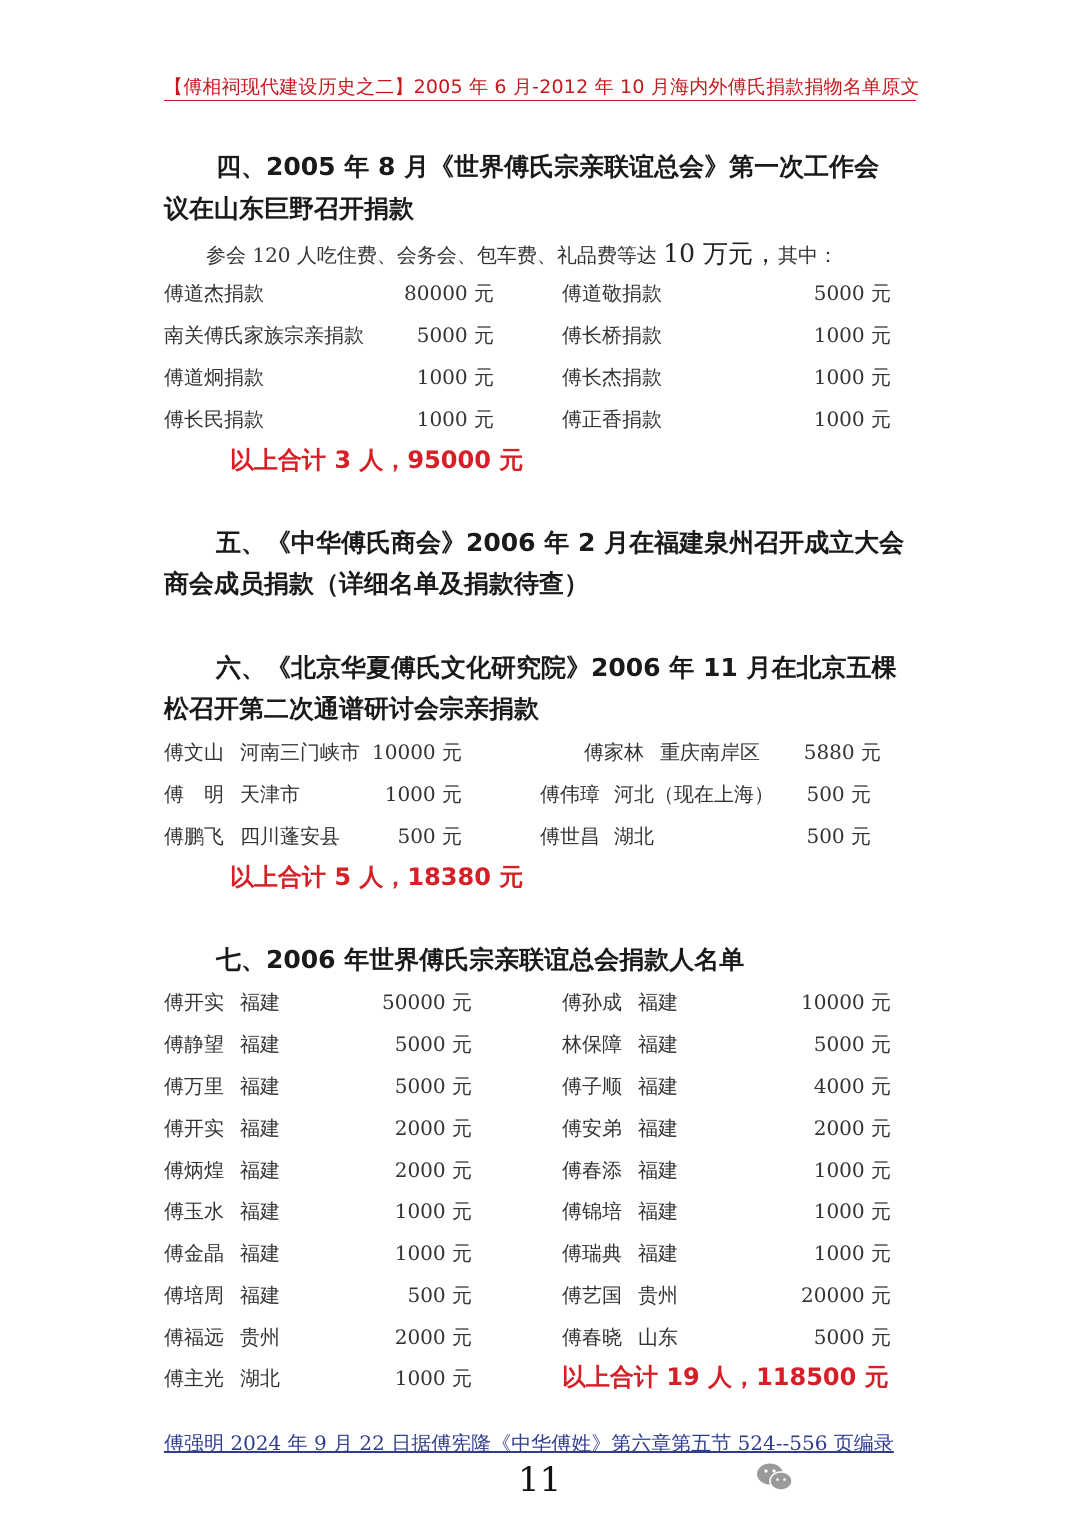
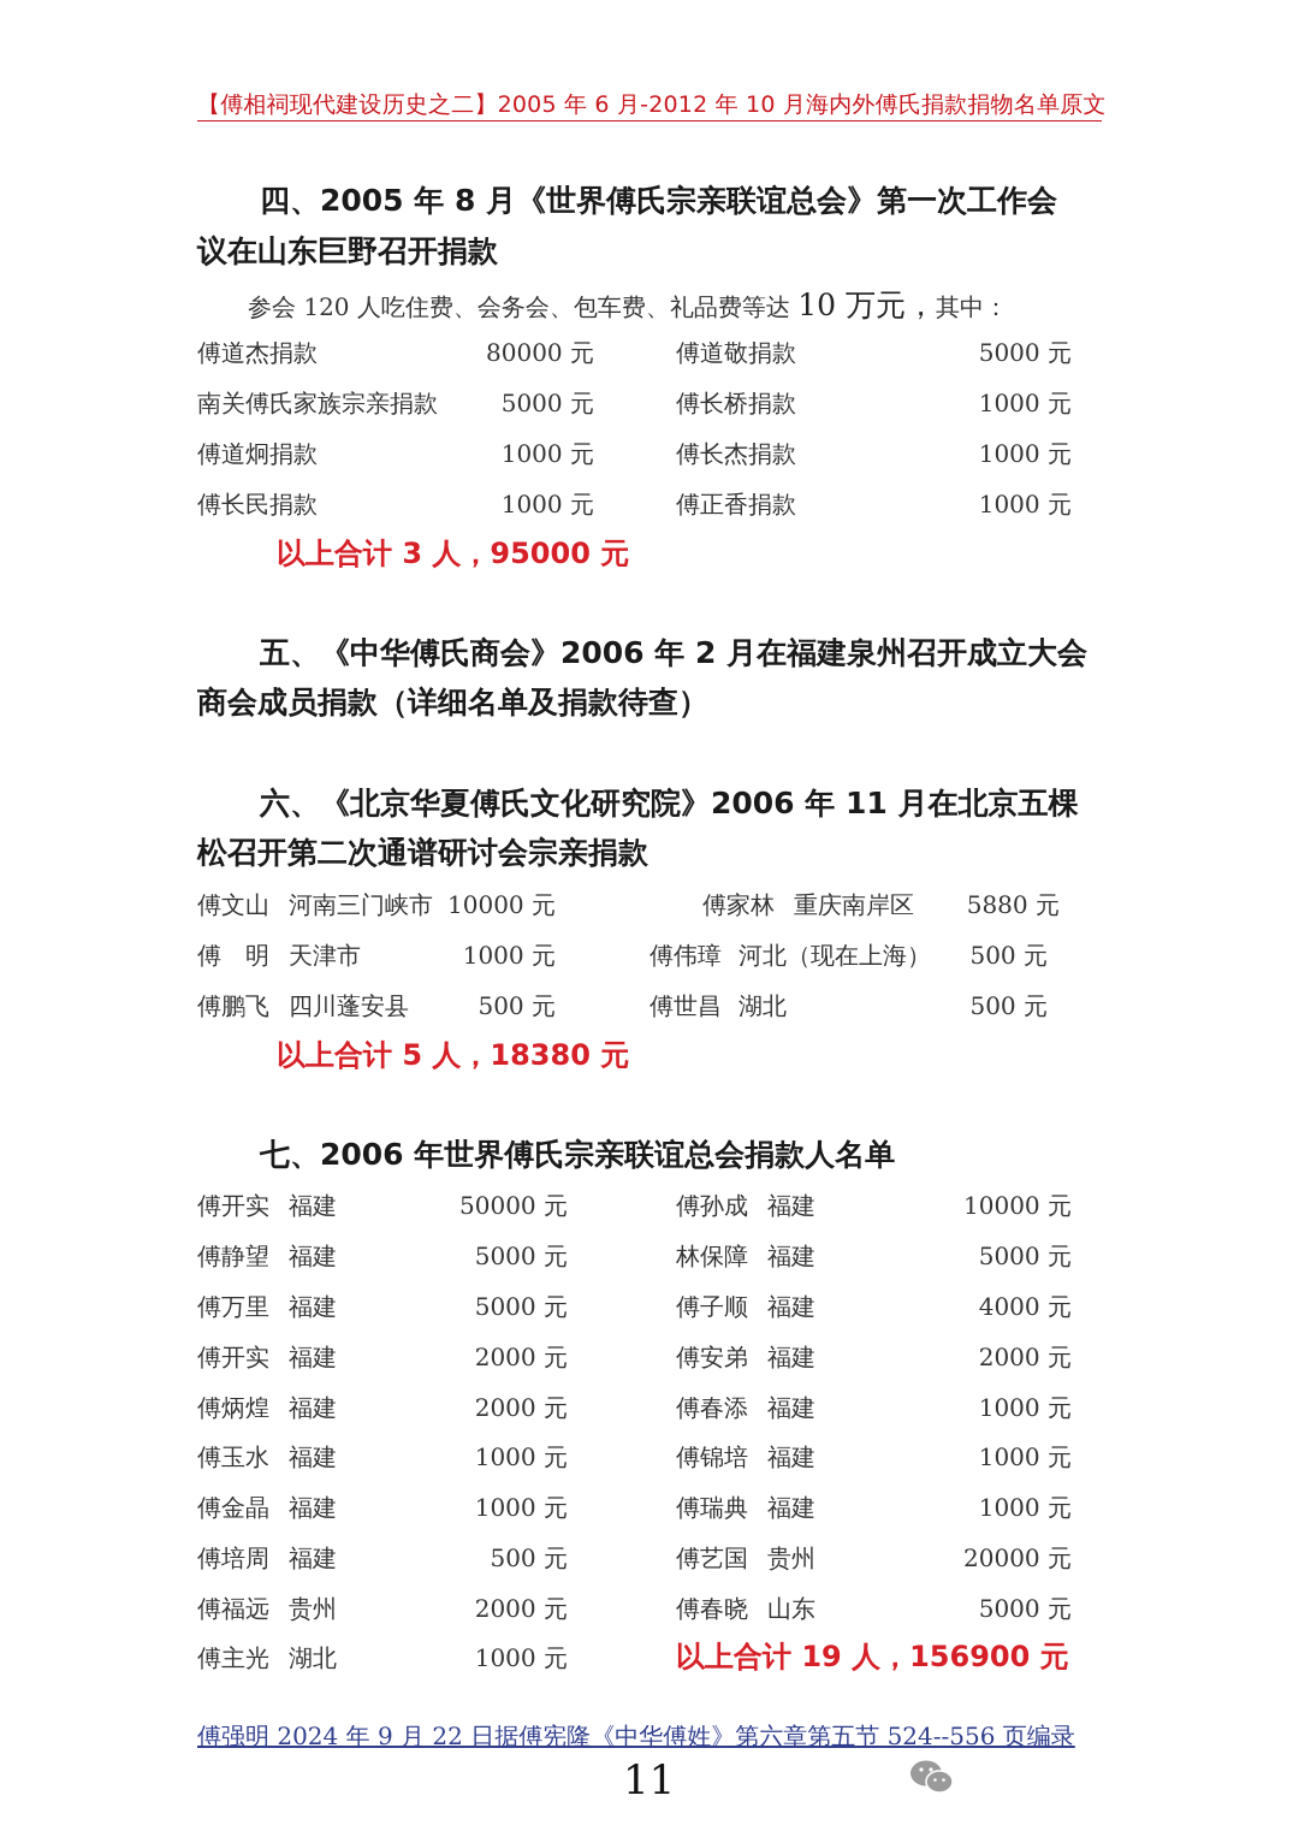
  【傅相祠现代建设历史之二】2005 年 6 月-2012 年 10 月海内外傅氏捐款捐物名单原文
  四、2005 年 8 月《世界傅氏宗亲联谊总会》第一次工作会
  议在山东巨野召开捐款
  参会 120 人吃住费、会务会、包车费、礼品费等达 10 万元，其中：
  傅道杰捐款
  80000 元
  傅道敬捐款
  5000 元
  南关傅氏家族宗亲捐款
  5000 元
  傅长桥捐款
  1000 元
  傅道炯捐款
  1000 元
  傅长杰捐款
  1000 元
  傅长民捐款
  1000 元
  傅正香捐款
  1000 元
  以上合计 3 人，95000 元
  五、《中华傅氏商会》2006 年 2 月在福建泉州召开成立大会
  商会成员捐款（详细名单及捐款待查）
  六、《北京华夏傅氏文化研究院》2006 年 11 月在北京五棵
  松召开第二次通谱研讨会宗亲捐款
  傅文山
  河南三门峡市
  10000 元
  傅家林
  重庆南岸区
  5880 元
  傅 明
  天津市
  1000 元
  傅伟璋
  河北（现在上海）
  500 元
  傅鹏飞
  四川蓬安县
  500 元
  傅世昌
  湖北
  500 元
  以上合计 5 人，18380 元
  七、2006 年世界傅氏宗亲联谊总会捐款人名单
  傅开实
  福建
  50000 元
  傅孙成
  福建
  10000 元
  傅静望
  福建
  5000 元
  林保障
  福建
  5000 元
  傅万里
  福建
  5000 元
  傅子顺
  福建
  4000 元
  傅开实
  福建
  2000 元
  傅安弟
  福建
  2000 元
  傅炳煌
  福建
  2000 元
  傅春添
  福建
  1000 元
  傅玉水
  福建
  1000 元
  傅锦培
  福建
  1000 元
  傅金晶
  福建
  1000 元
  傅瑞典
  福建
  1000 元
  傅培周
  福建
  500 元
  傅艺国
  贵州
  20000 元
  傅福远
  贵州
  2000 元
  傅春晓
  山东
  5000 元
  傅主光
  湖北
  1000 元
- 以上合计 19 人，118500 元
+ 以上合计 19 人，156900 元
  傅强明 2024 年 9 月 22 日据傅宪隆《中华傅姓》第六章第五节 524--556 页编录
  11
